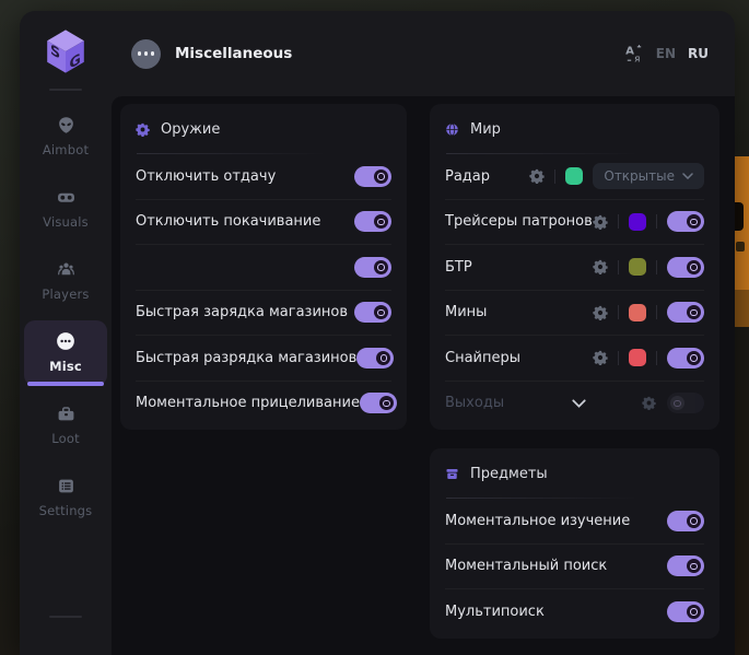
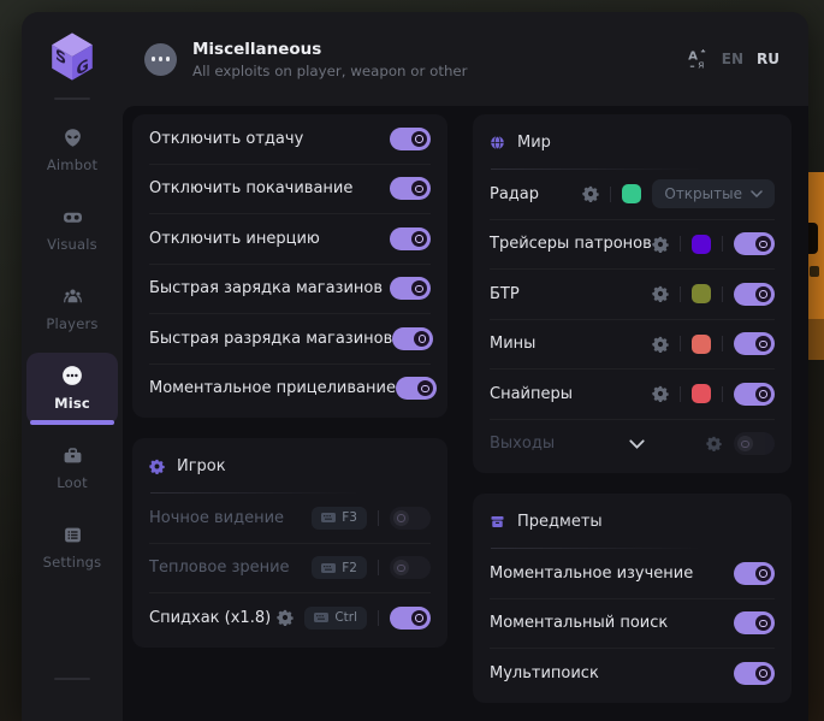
  Aimbot
  Visuals
  Players
  Misc
  Loot
  Settings
  Miscellaneous
+ All exploits on player, weapon or other
  A
  я
  EN
  RU
- Оружие
  Отключить отдачу
  Отключить покачивание
+ Отключить инерцию
  Быстрая зарядка магазинов
  Быстрая разрядка магазинов
  Моментальное прицеливание
+ Игрок
+ Ночное видение
+ F3
+ Тепловое зрение
+ F2
+ Спидхак (x1.8)
+ Ctrl
  Мир
  Радар
  Открытые
  Трейсеры патронов
  БТР
  Мины
  Снайперы
  Выходы
  Предметы
  Моментальное изучение
  Моментальный поиск
  Мультипоиск
